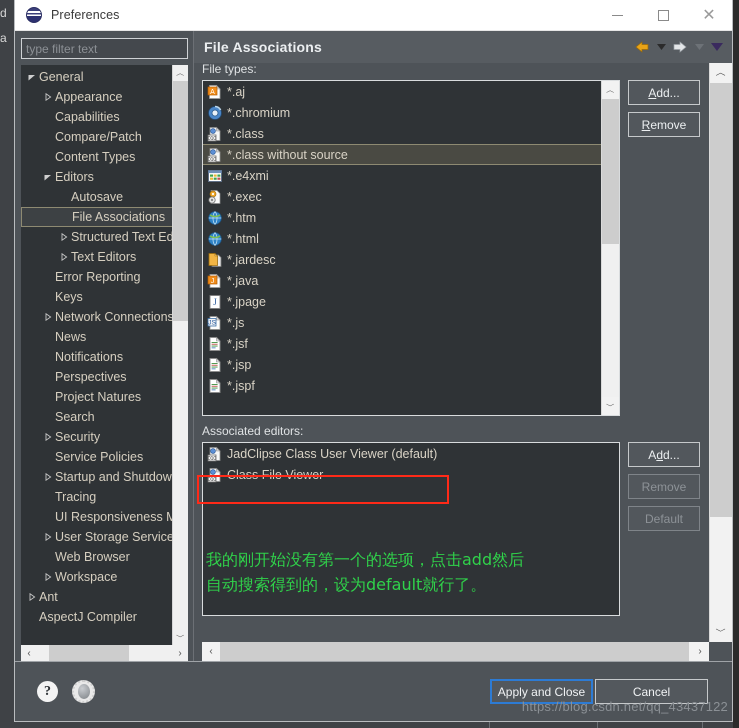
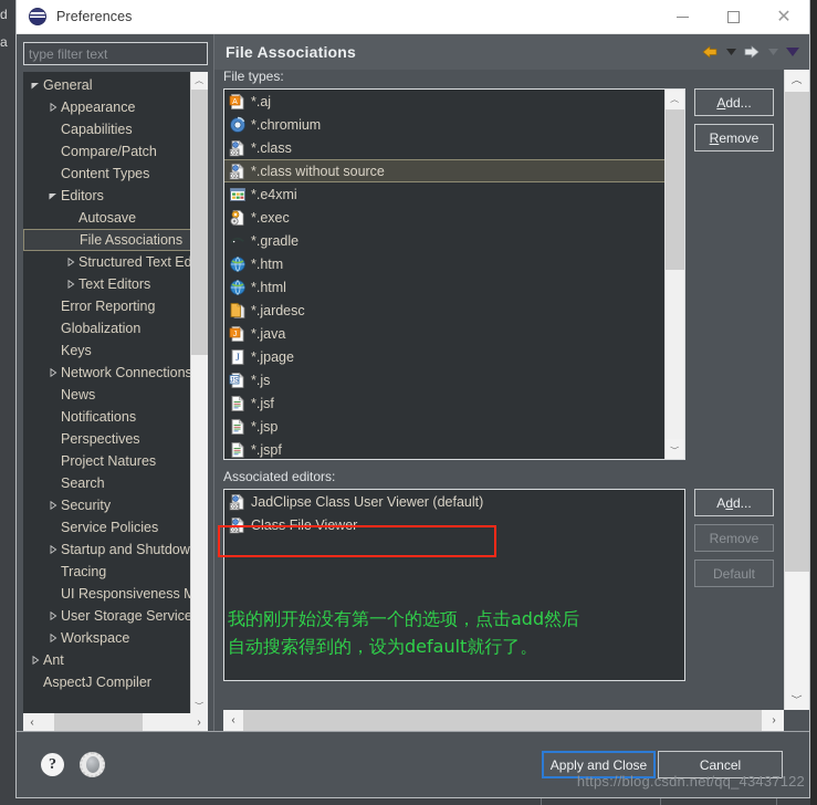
  d
  a
  Preferences
  ✕
  type filter text
  General
  Appearance
  Capabilities
  Compare/Patch
  Content Types
  Editors
  Autosave
  File Associations
  Structured Text Ed
  Text Editors
  Error Reporting
+ Globalization
  Keys
  Network Connections
  News
  Notifications
  Perspectives
  Project Natures
  Search
  Security
  Service Policies
  Startup and Shutdow
  Tracing
  User Storage Service
- Web Browser
  Workspace
  Ant
  AspectJ Compiler
  ︿
  ﹀
  ‹
  ›
  File Associations
  File types:
  *.aj
  *.chromium
  *.class
  *.class without source
  *.e4xmi
  *.exec
+ *.gradle
  *.htm
  *.html
  *.jardesc
  *.java
  J
  *.jpage
  *.js
  *.jsf
  *.jsp
  *.jspf
  ︿
  ﹀
  Add...
  Remove
  Associated editors:
  JadClipse Class User Viewer (default)
  Class File Viewer
  Add...
  Remove
  Default
  我的刚开始没有第一个的选项，点击add然后 自动搜索得到的，设为default就行了。
  ︿
  ﹀
  ‹
  ›
  ?
  Apply and Close
  Cancel
  https://blog.csdn.net/qq_43437122
